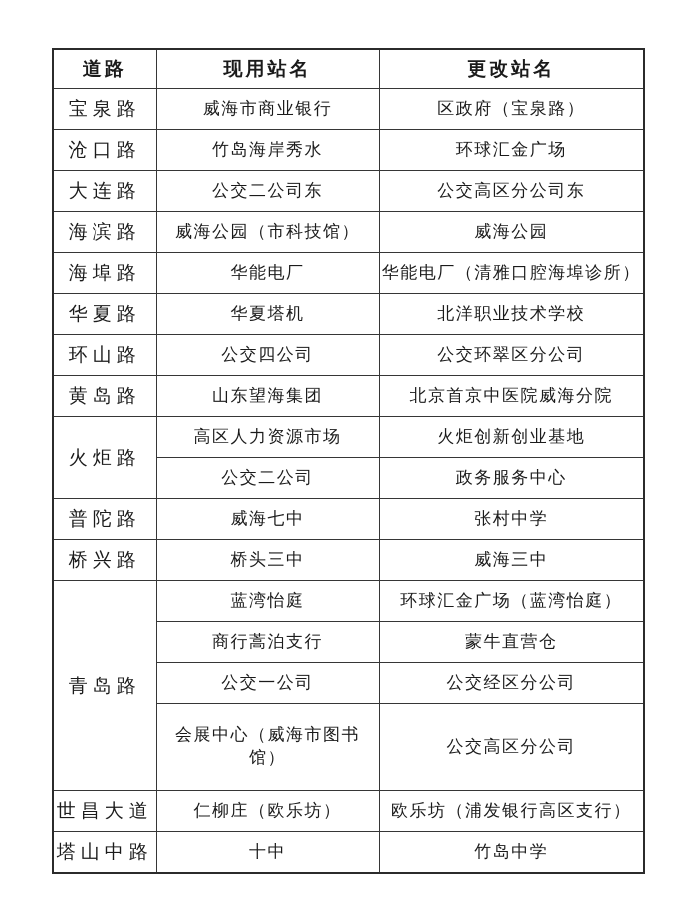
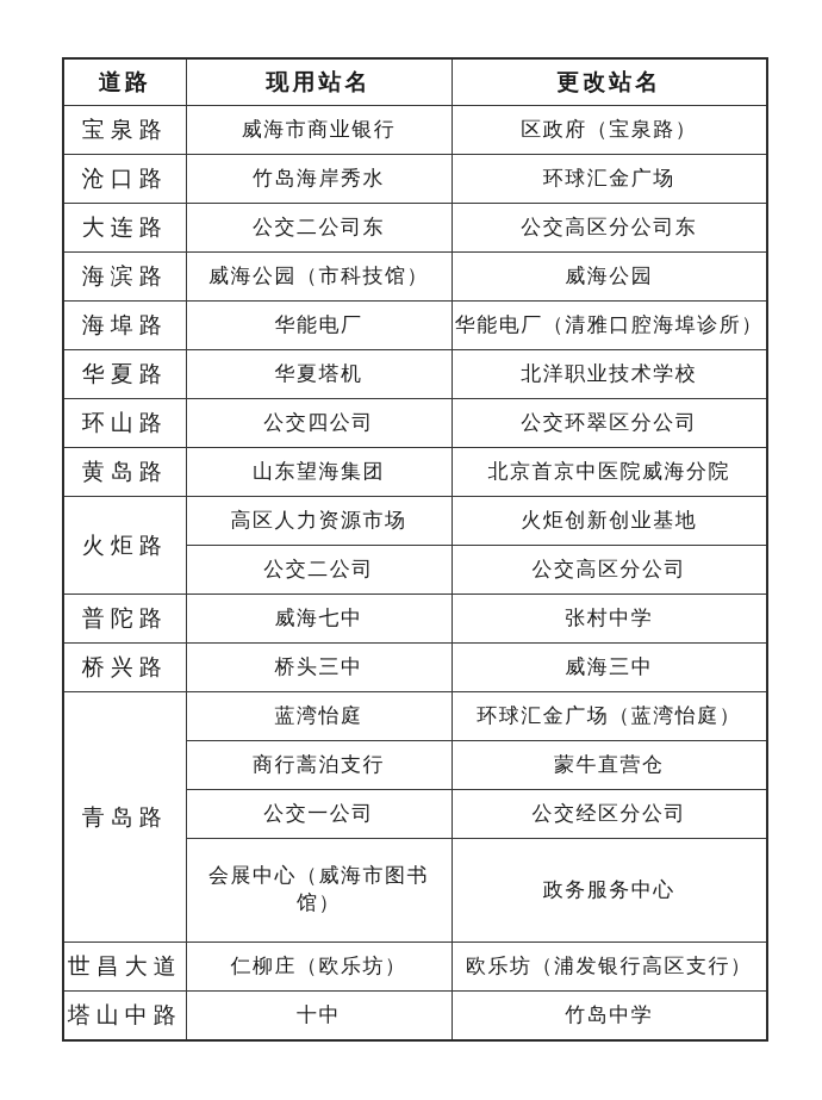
  道路	现用站名	更改站名
  宝泉路	威海市商业银行	区政府（宝泉路）
  沧口路	竹岛海岸秀水	环球汇金广场
  大连路	公交二公司东	公交高区分公司东
  海滨路	威海公园（市科技馆）	威海公园
  海埠路	华能电厂	华能电厂（清雅口腔海埠诊所）
  华夏路	华夏塔机	北洋职业技术学校
  环山路	公交四公司	公交环翠区分公司
  黄岛路	山东望海集团	北京首京中医院威海分院
  火炬路	高区人力资源市场	火炬创新创业基地
- 公交二公司	政务服务中心
+ 公交二公司	公交高区分公司
  普陀路	威海七中	张村中学
  桥兴路	桥头三中	威海三中
  青岛路	蓝湾怡庭	环球汇金广场（蓝湾怡庭）
  商行蒿泊支行	蒙牛直营仓
  公交一公司	公交经区分公司
- 会展中心（威海市图书馆）	公交高区分公司
+ 会展中心（威海市图书馆）	政务服务中心
  世昌大道	仁柳庄（欧乐坊）	欧乐坊（浦发银行高区支行）
  塔山中路	十中	竹岛中学
